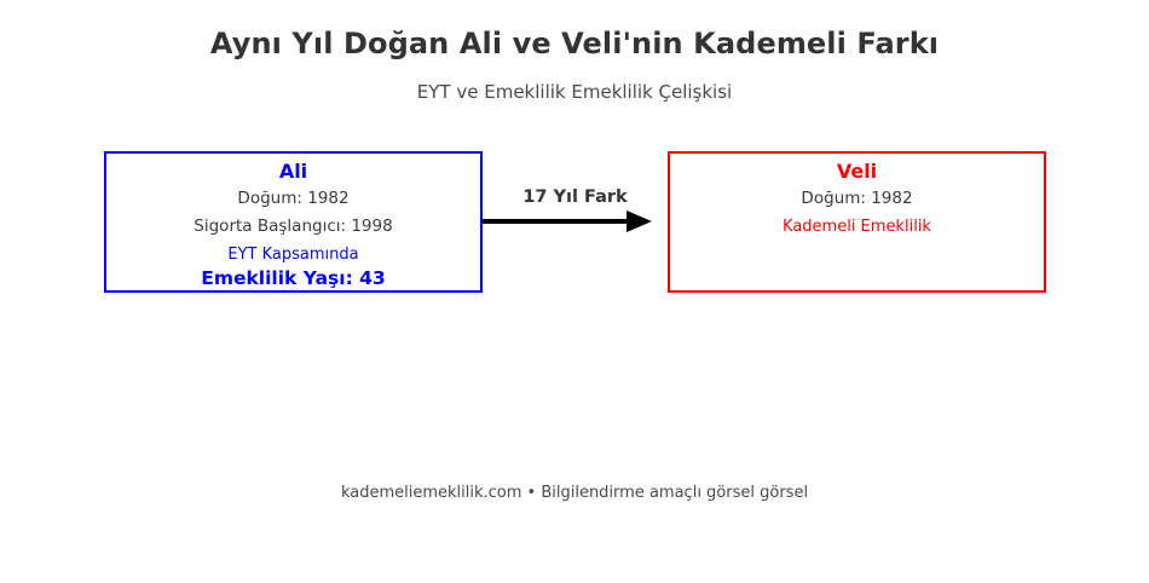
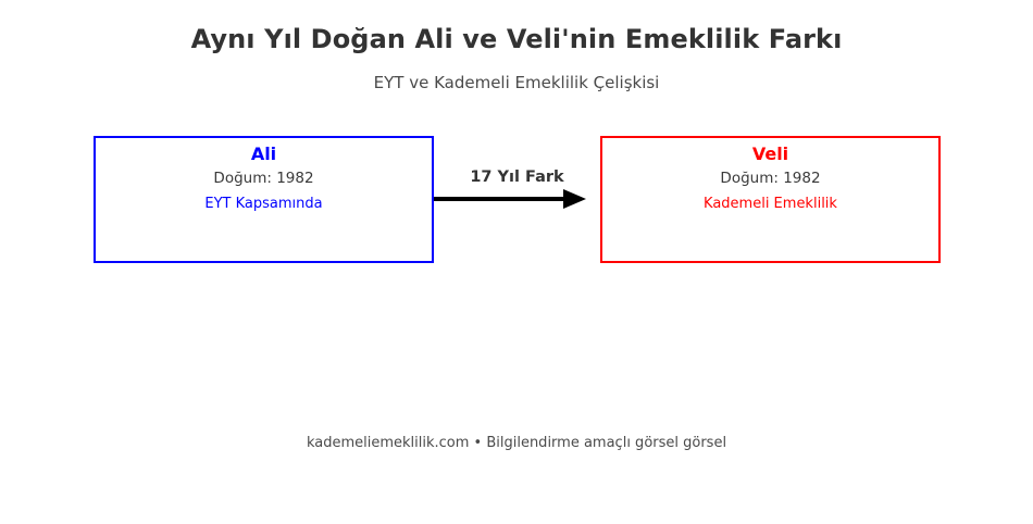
- Aynı Yıl Doğan Ali ve Veli'nin Kademeli Farkı
+ Aynı Yıl Doğan Ali ve Veli'nin Emeklilik Farkı
- EYT ve Emeklilik Emeklilik Çelişkisi
+ EYT ve Kademeli Emeklilik Çelişkisi
  Ali
  Doğum: 1982
- Sigorta Başlangıcı: 1998
  EYT Kapsamında
- Emeklilik Yaşı: 43
  17 Yıl Fark
  Veli
  Doğum: 1982
  Kademeli Emeklilik
  kademeliemeklilik.com • Bilgilendirme amaçlı görsel görsel
